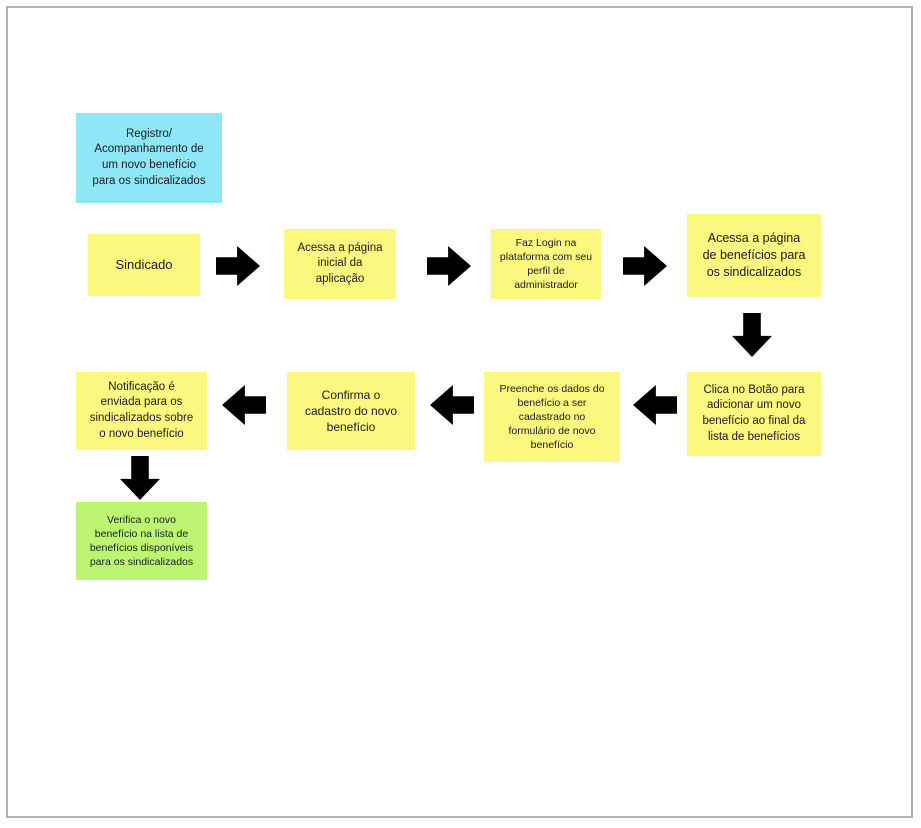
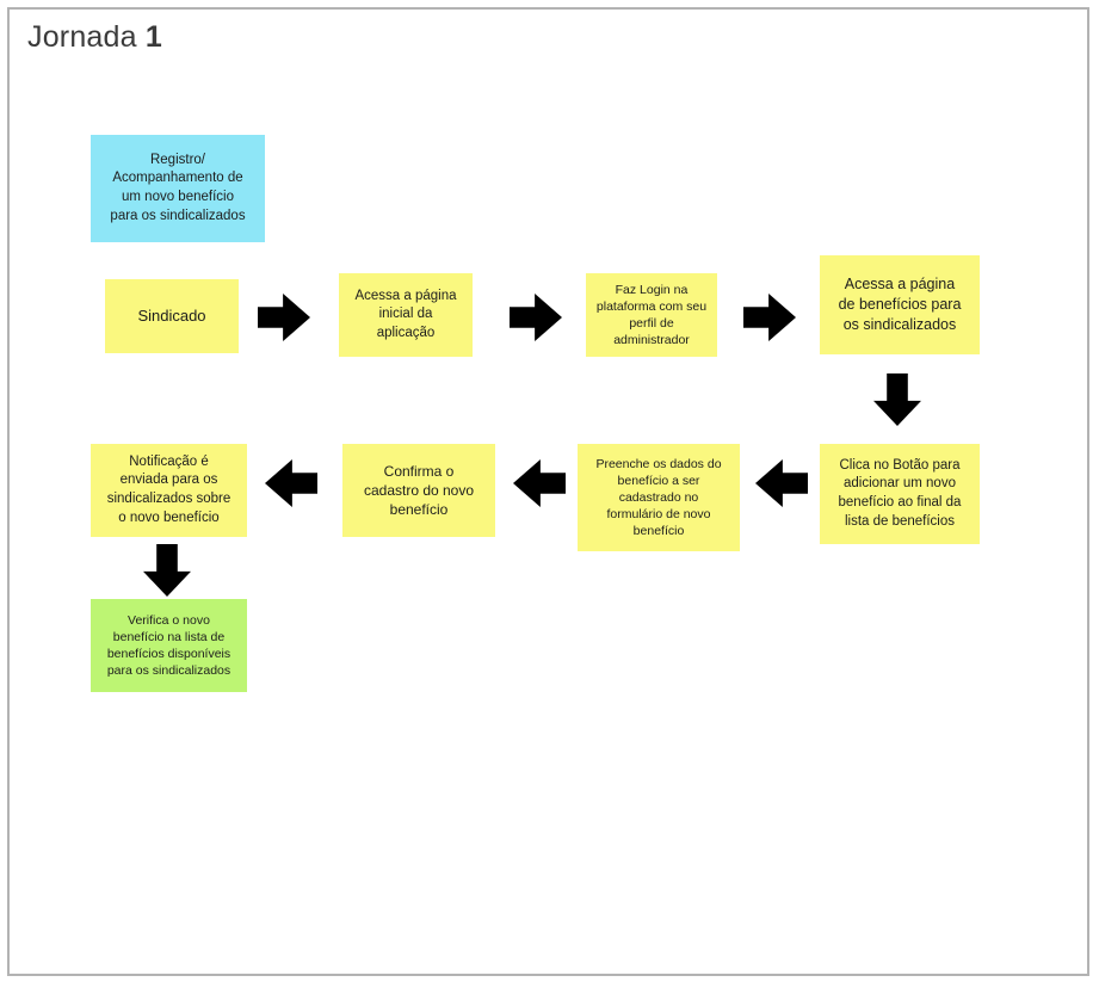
+ Jornada 1
  Registro/
  Acompanhamento de
  um novo benefício
  para os sindicalizados
  Sindicado
  Acessa a página
  inicial da
  aplicação
  Faz Login na
  plataforma com seu
  perfil de
  administrador
  Acessa a página
  de benefícios para
  os sindicalizados
  Clica no Botão para
  adicionar um novo
  benefício ao final da
  lista de benefícios
  Preenche os dados do
  benefício a ser
  cadastrado no
  formulário de novo
  benefício
  Confirma o
  cadastro do novo
  benefício
  Notificação é
  enviada para os
  sindicalizados sobre
  o novo benefício
  Verifica o novo
  benefício na lista de
  benefícios disponíveis
  para os sindicalizados
